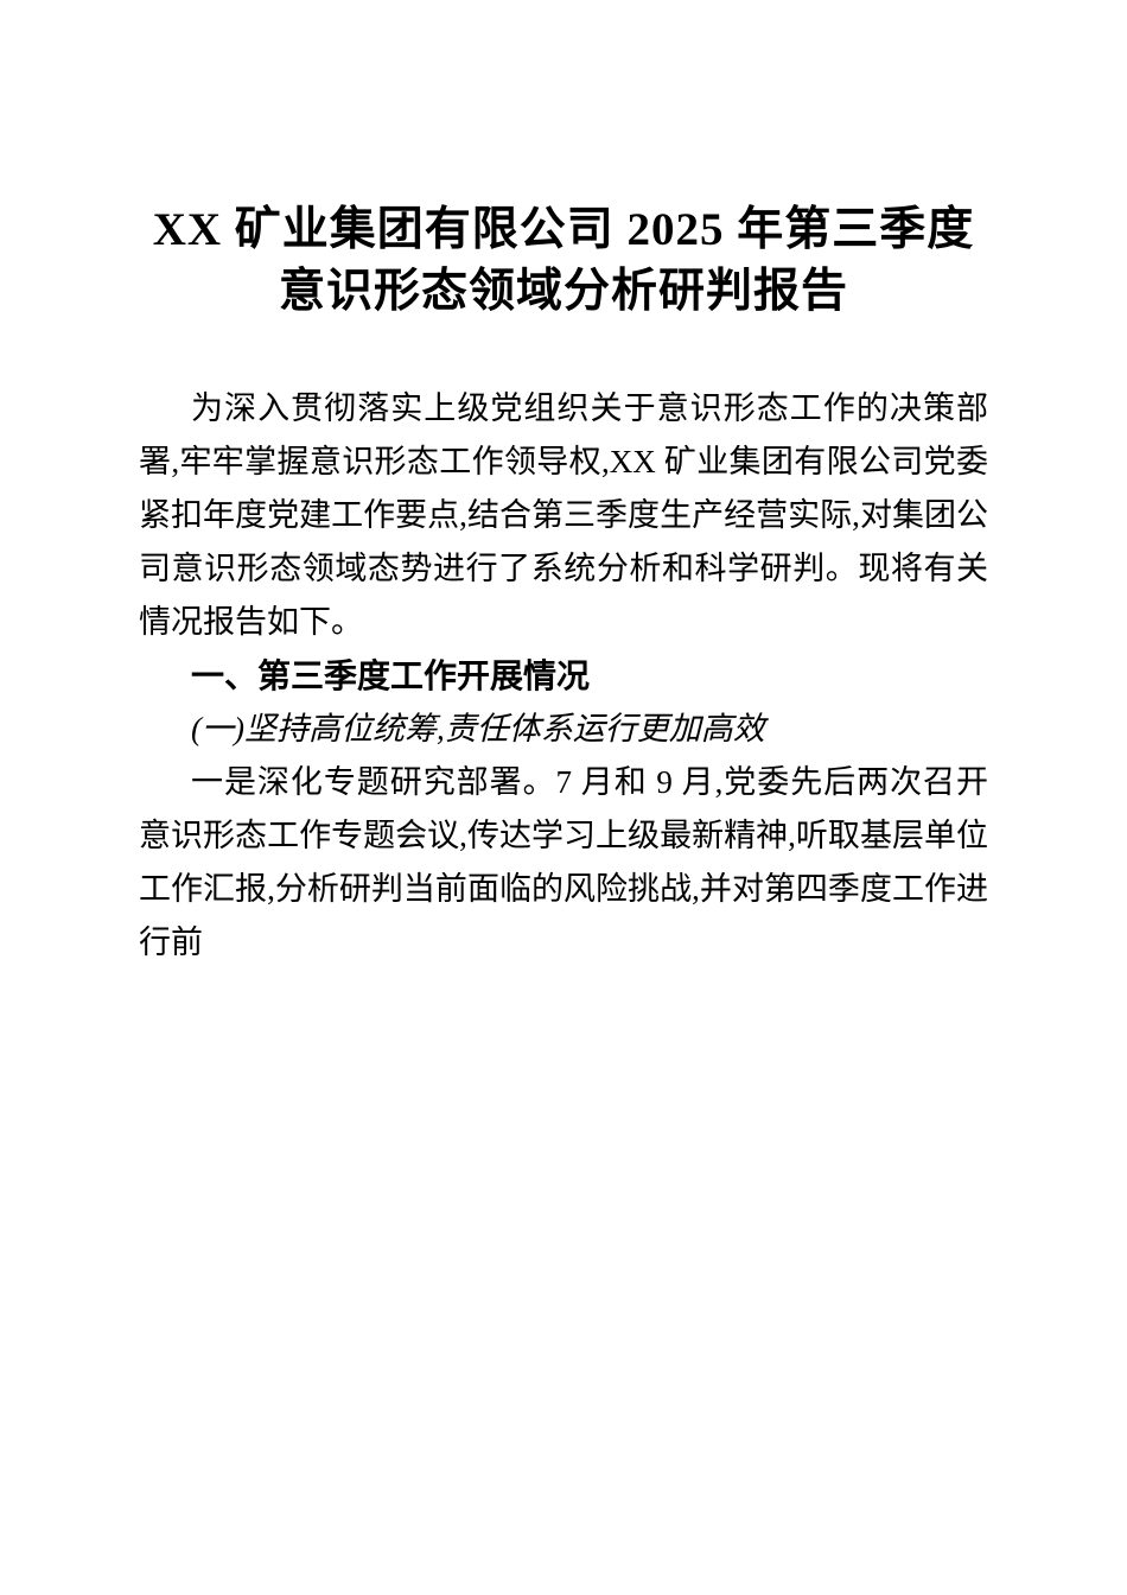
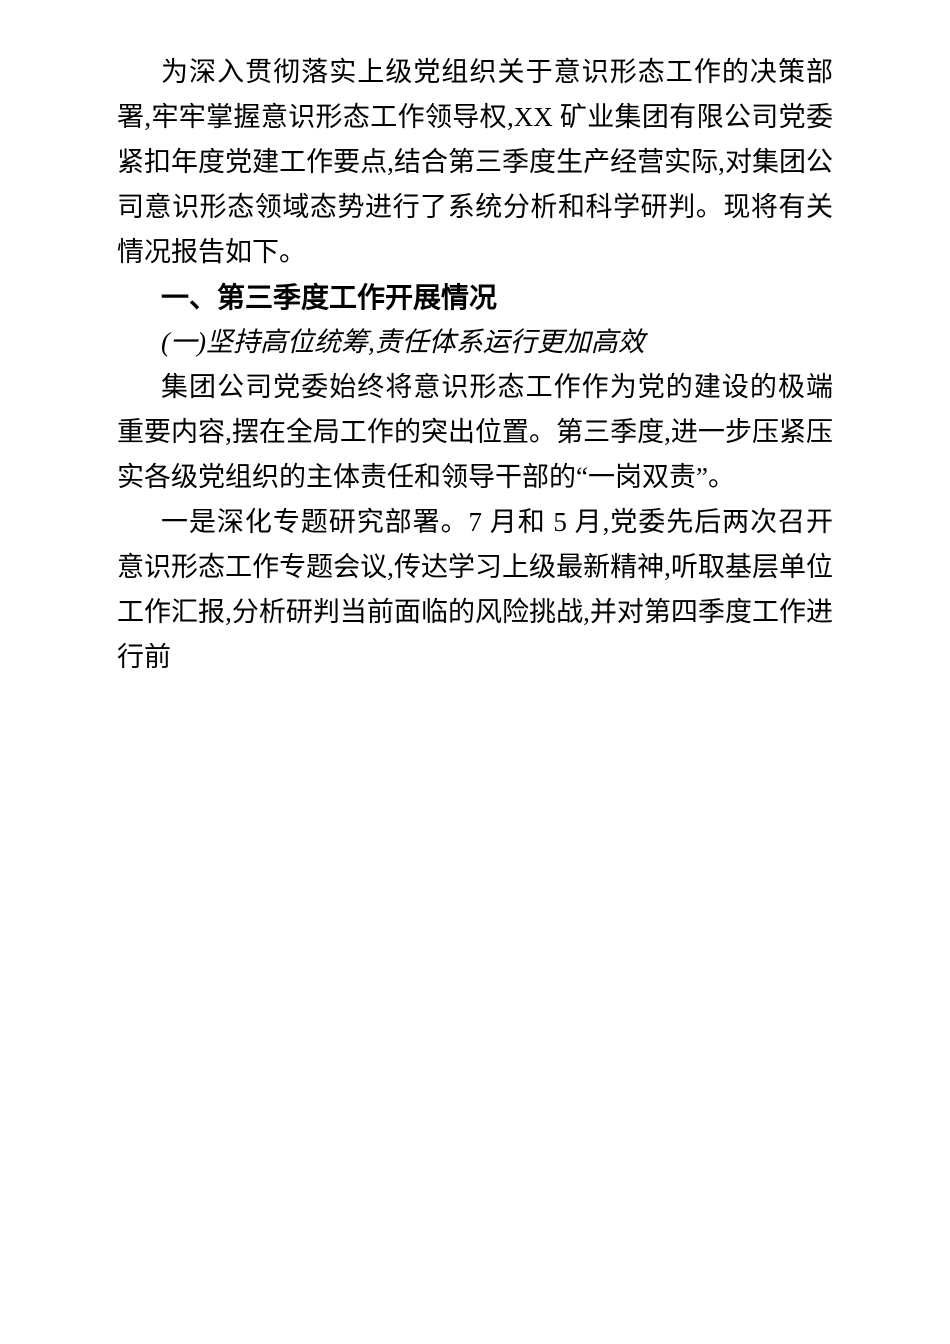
- XX 矿业集团有限公司 2025 年第三季度
- 意识形态领域分析研判报告
  为深入贯彻落实上级党组织关于意识形态工作的决策部署,牢牢掌握意识形态工作领导权,XX 矿业集团有限公司党委紧扣年度党建工作要点,结合第三季度生产经营实际,对集团公司意识形态领域态势进行了系统分析和科学研判。现将有关情况报告如下。
  一、第三季度工作开展情况
  (一)坚持高位统筹,责任体系运行更加高效
+ 集团公司党委始终将意识形态工作作为党的建设的极端重要内容,摆在全局工作的突出位置。第三季度,进一步压紧压实各级党组织的主体责任和领导干部的“一岗双责”。
- 一是深化专题研究部署。7 月和 9 月,党委先后两次召开意识形态工作专题会议,传达学习上级最新精神,听取基层单位工作汇报,分析研判当前面临的风险挑战,并对第四季度工作进行前
+ 一是深化专题研究部署。7 月和 5 月,党委先后两次召开意识形态工作专题会议,传达学习上级最新精神,听取基层单位工作汇报,分析研判当前面临的风险挑战,并对第四季度工作进行前
